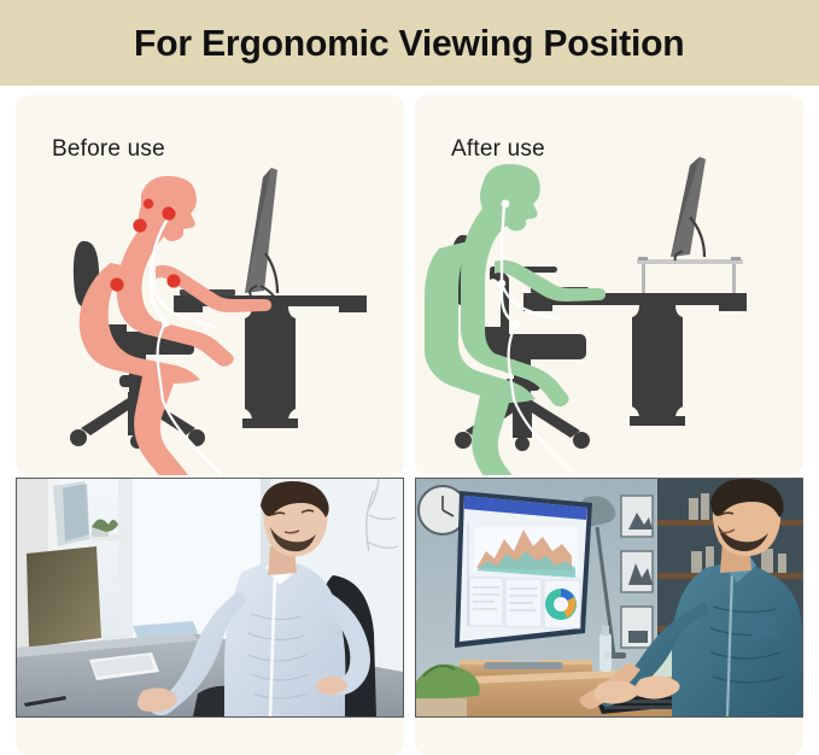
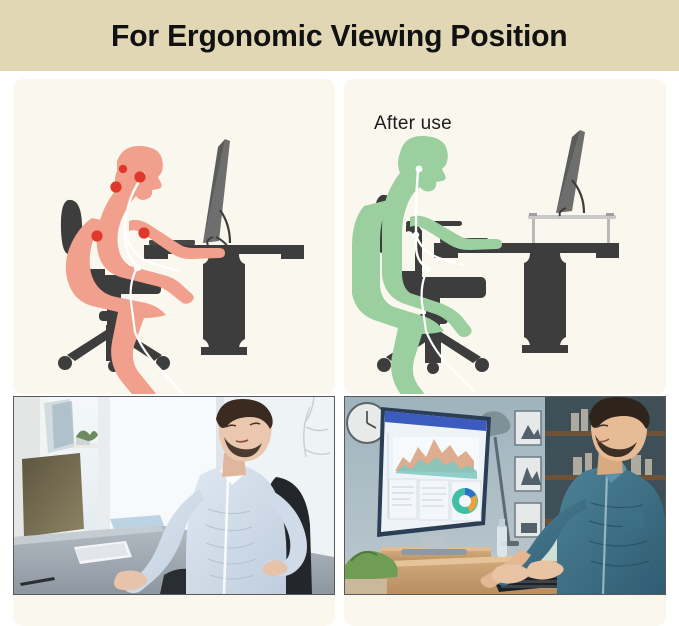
  For Ergonomic Viewing Position
- Before use
  After use
